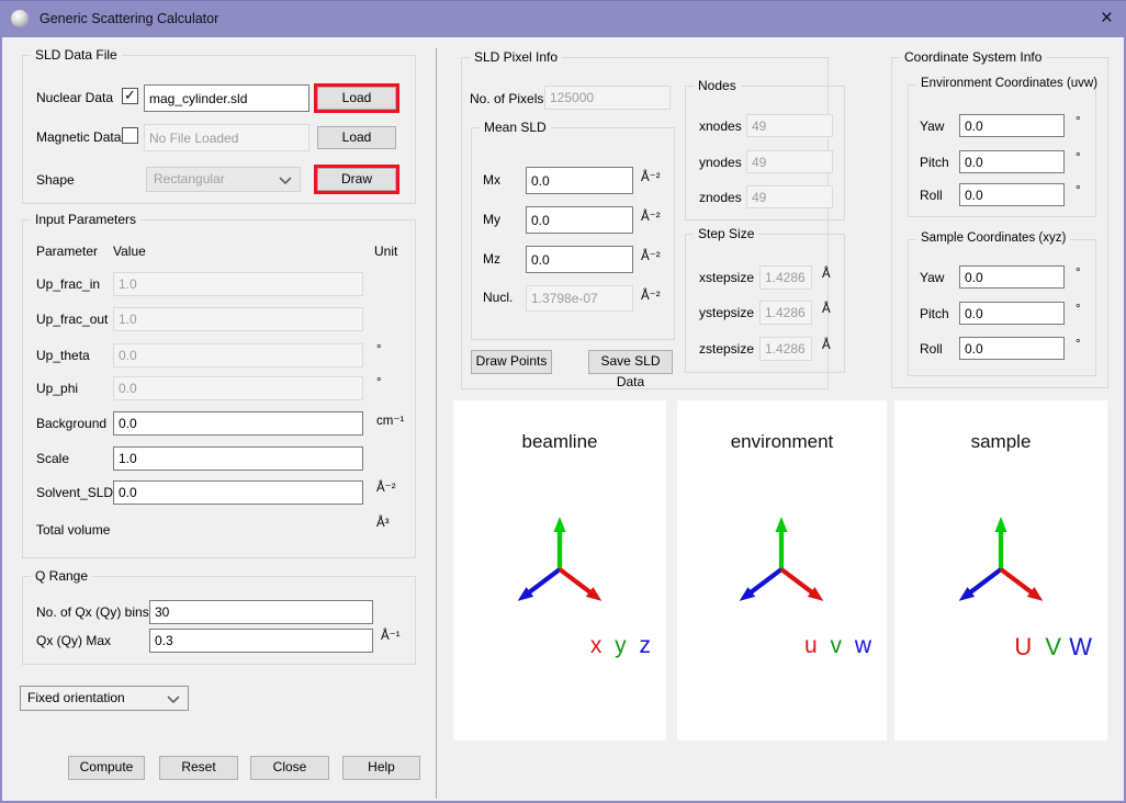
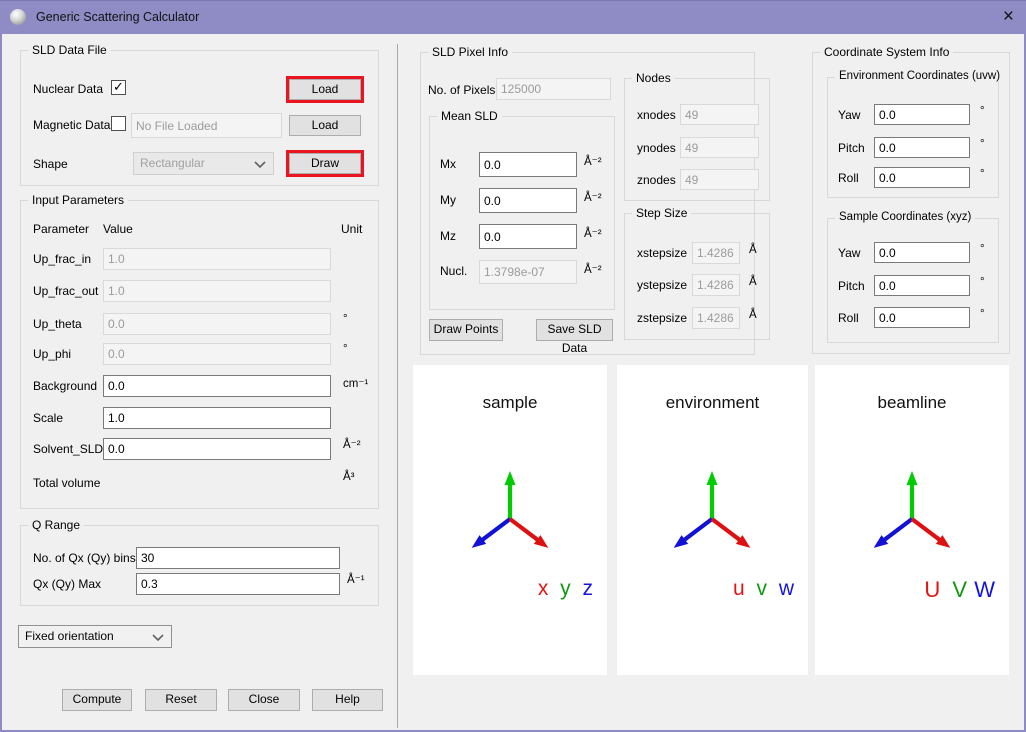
  Generic Scattering Calculator
  ×
  SLD Data File
  Nuclear Data
  ✓
- mag_cylinder.sld
  Load
  Magnetic Data
  No File Loaded
  Load
  Shape
  Rectangular
  Draw
  Input Parameters
  Parameter
  Value
  Unit
  Up_frac_in
  1.0
  Up_frac_out
  1.0
  Up_theta
  0.0
  °
  Up_phi
  0.0
  °
  Background
  0.0
  cm⁻¹
  Scale
  1.0
  Solvent_SLD
  0.0
  Å⁻²
  Total volume
  Å³
  Q Range
  No. of Qx (Qy) bins
  30
  Qx (Qy) Max
  0.3
  Å⁻¹
  Fixed orientation
  Compute
  Reset
  Close
  Help
  SLD Pixel Info
  No. of Pixels
  125000
  Mean SLD
  Mx
  0.0
  Å⁻²
  My
  0.0
  Å⁻²
  Mz
  0.0
  Å⁻²
  Nucl.
  1.3798e-07
  Å⁻²
  Nodes
  xnodes
  49
  ynodes
  49
  znodes
  49
  Step Size
  xstepsize
  1.4286
  Å
  ystepsize
  1.4286
  Å
  zstepsize
  1.4286
  Å
  Draw Points
  Save SLD Data
  Coordinate System Info
  Environment Coordinates (uvw)
  Yaw
  0.0
  °
  Pitch
  0.0
  °
  Roll
  0.0
  °
  Sample Coordinates (xyz)
  Yaw
  0.0
  °
  Pitch
  0.0
  °
  Roll
  0.0
  °
- beamline
+ sample
  x y z
  environment
  u v w
- sample
+ beamline
  U V W
